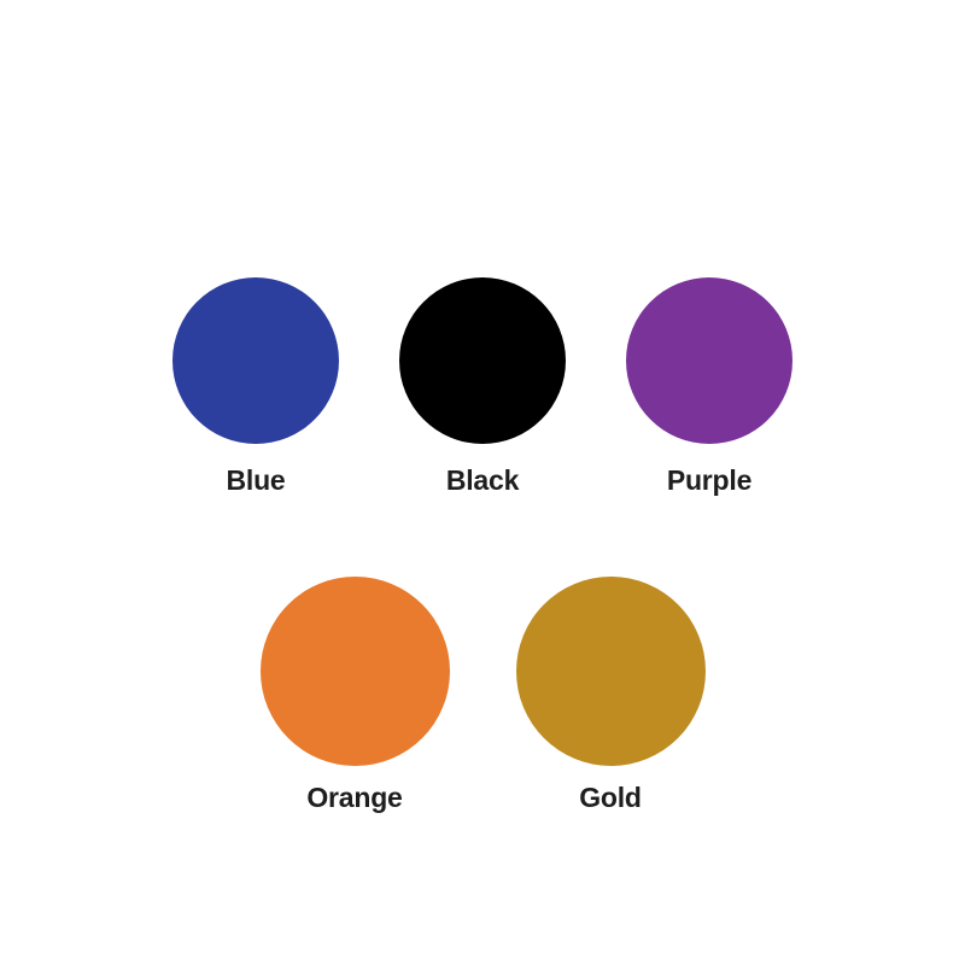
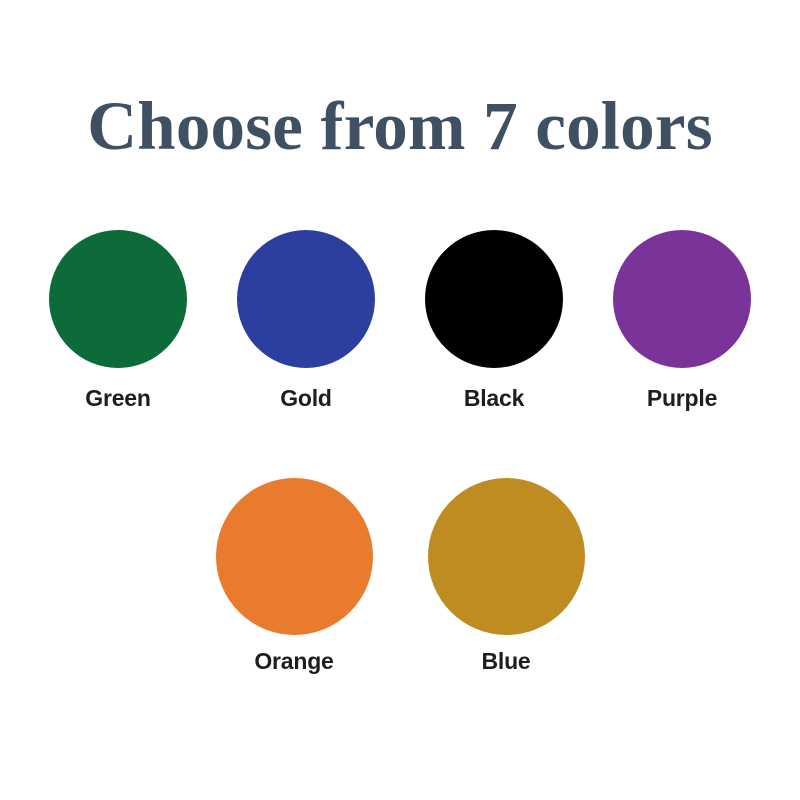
+ Choose from 7 colors
+ Green
- Blue
+ Gold
  Black
  Purple
  Orange
- Gold
+ Blue
